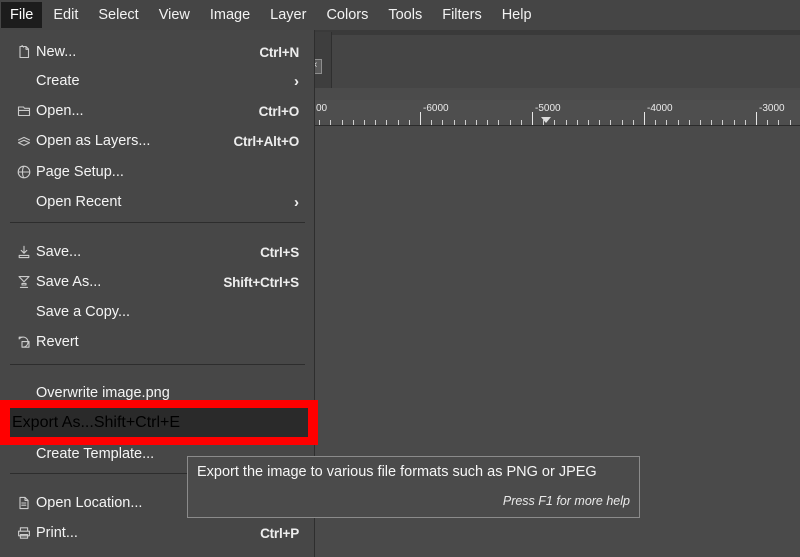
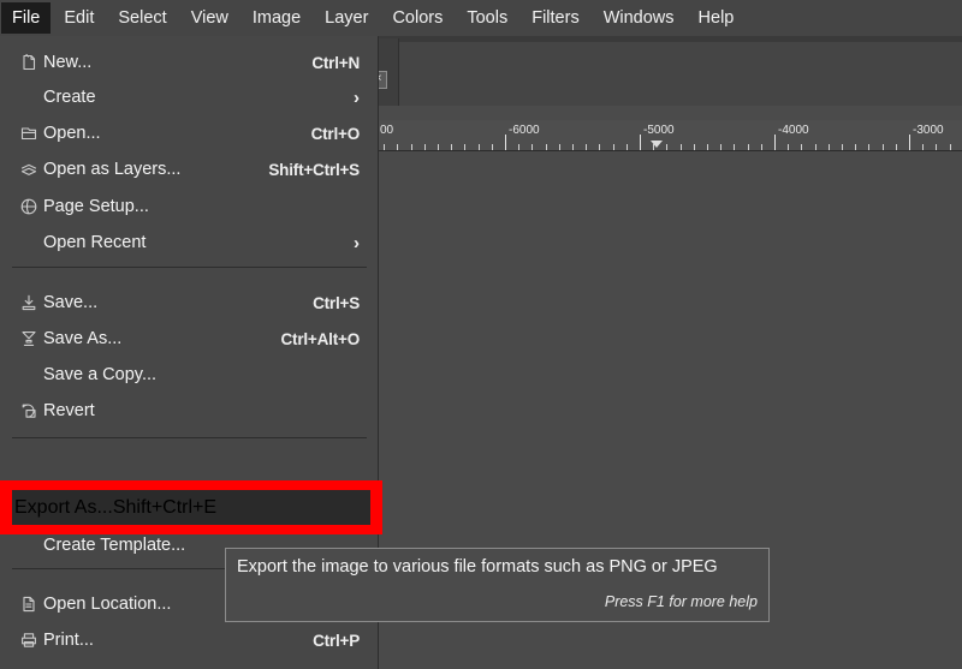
  00
  -6000
  -5000
  -4000
  -3000
  File
  Edit
  Select
  View
  Image
  Layer
  Colors
  Tools
  Filters
+ Windows
  Help
  New...
  Ctrl+N
  Create
  ›
  Open...
  Ctrl+O
  Open as Layers...
- Ctrl+Alt+O
+ Shift+Ctrl+S
  Page Setup...
  Open Recent
  ›
  Save...
  Ctrl+S
  Save As...
- Shift+Ctrl+S
+ Ctrl+Alt+O
  Save a Copy...
  Revert
- Overwrite image.png
  Create Template...
  Open Location...
  Print...
  Ctrl+P
  Export As...
  Shift+Ctrl+E
  Export the image to various file formats such as PNG or JPEG
  Press F1 for more help
